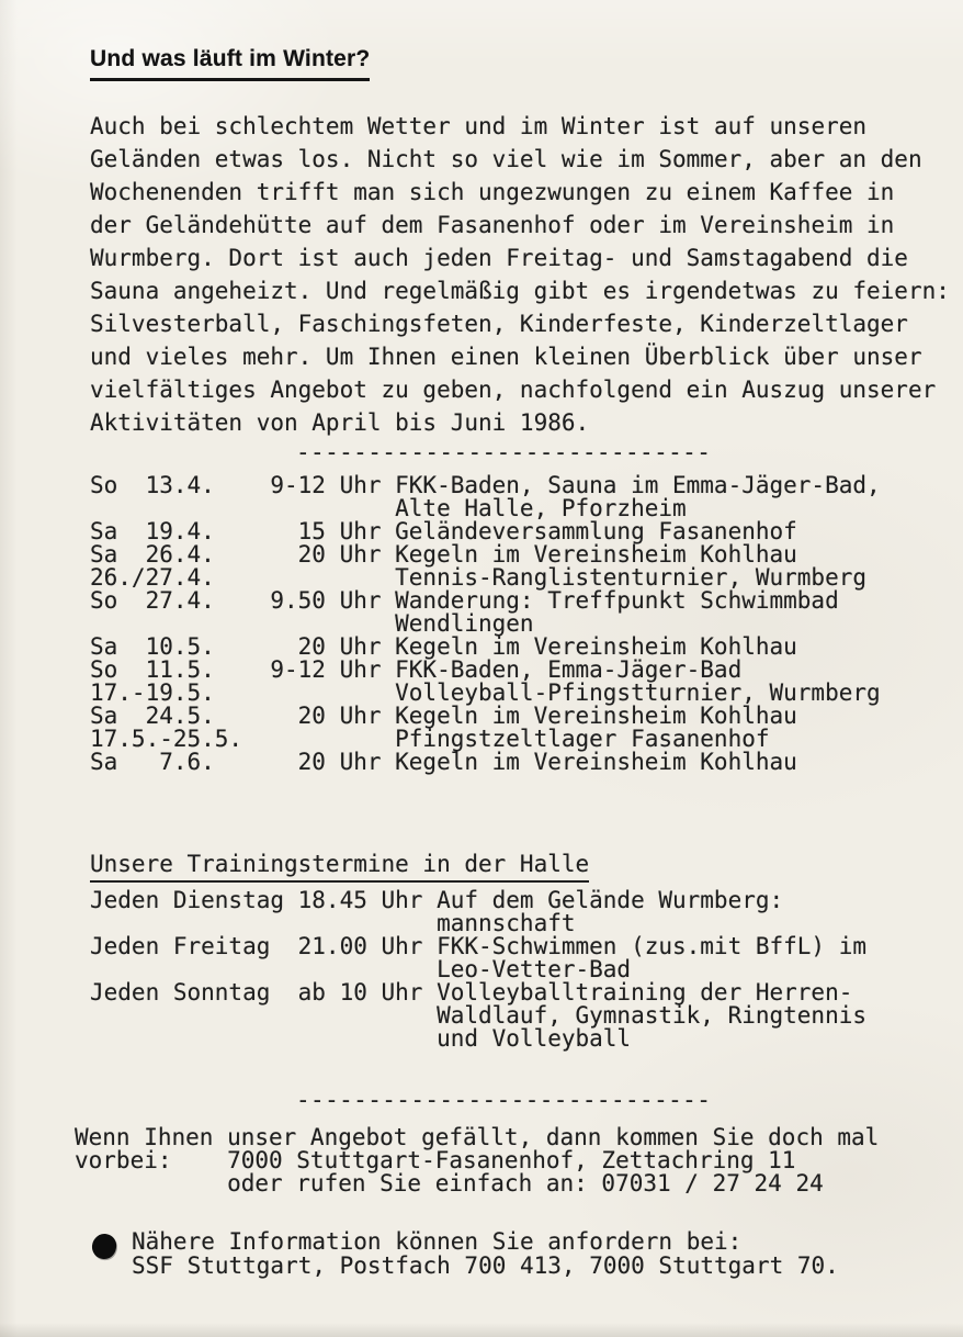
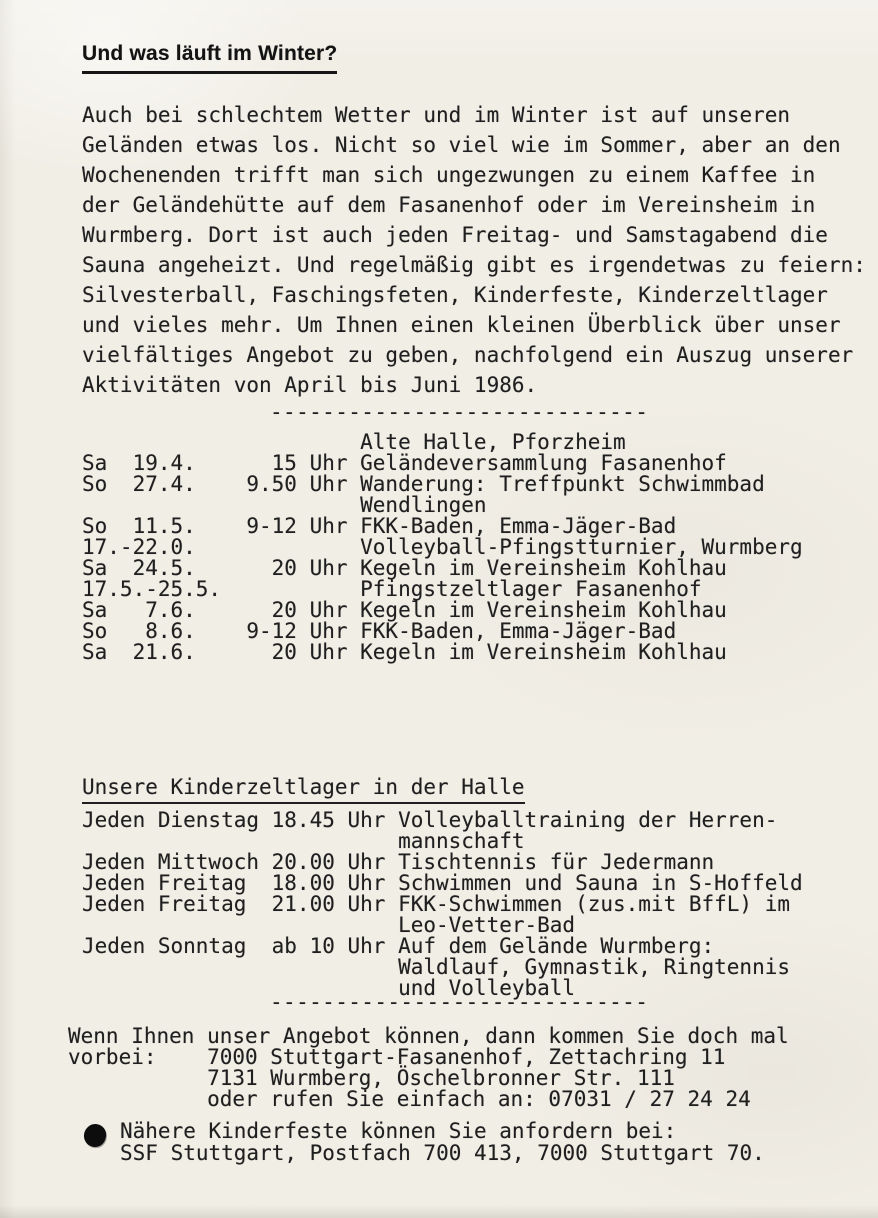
  Und was läuft im Winter?
  Auch bei schlechtem Wetter und im Winter ist auf unseren
  Geländen etwas los. Nicht so viel wie im Sommer, aber an den
  Wochenenden trifft man sich ungezwungen zu einem Kaffee in
  der Geländehütte auf dem Fasanenhof oder im Vereinsheim in
  Wurmberg. Dort ist auch jeden Freitag- und Samstagabend die
  Sauna angeheizt. Und regelmäßig gibt es irgendetwas zu feiern:
  Silvesterball, Faschingsfeten, Kinderfeste, Kinderzeltlager
  und vieles mehr. Um Ihnen einen kleinen Überblick über unser
  vielfältiges Angebot zu geben, nachfolgend ein Auszug unserer
  Aktivitäten von April bis Juni 1986.
  -----------------------------
- So 13.4. 9-12 Uhr FKK-Baden, Sauna im Emma-Jäger-Bad,
  Alte Halle, Pforzheim
  Sa 19.4. 15 Uhr Geländeversammlung Fasanenhof
- Sa 26.4. 20 Uhr Kegeln im Vereinsheim Kohlhau
- 26./27.4. Tennis-Ranglistenturnier, Wurmberg
  So 27.4. 9.50 Uhr Wanderung: Treffpunkt Schwimmbad
  Wendlingen
- Sa 10.5. 20 Uhr Kegeln im Vereinsheim Kohlhau
  So 11.5. 9-12 Uhr FKK-Baden, Emma-Jäger-Bad
- 17.-19.5. Volleyball-Pfingstturnier, Wurmberg
+ 17.-22.0. Volleyball-Pfingstturnier, Wurmberg
  Sa 24.5. 20 Uhr Kegeln im Vereinsheim Kohlhau
  17.5.-25.5. Pfingstzeltlager Fasanenhof
  Sa 7.6. 20 Uhr Kegeln im Vereinsheim Kohlhau
+ So 8.6. 9-12 Uhr FKK-Baden, Emma-Jäger-Bad
+ Sa 21.6. 20 Uhr Kegeln im Vereinsheim Kohlhau
- Unsere Trainingstermine in der Halle
+ Unsere Kinderzeltlager in der Halle
- Jeden Dienstag 18.45 Uhr Auf dem Gelände Wurmberg:
+ Jeden Dienstag 18.45 Uhr Volleyballtraining der Herren-
  mannschaft
+ Jeden Mittwoch 20.00 Uhr Tischtennis für Jedermann
+ Jeden Freitag 18.00 Uhr Schwimmen und Sauna in S-Hoffeld
  Jeden Freitag 21.00 Uhr FKK-Schwimmen (zus.mit BffL) im
  Leo-Vetter-Bad
- Jeden Sonntag ab 10 Uhr Volleyballtraining der Herren-
+ Jeden Sonntag ab 10 Uhr Auf dem Gelände Wurmberg:
  Waldlauf, Gymnastik, Ringtennis
  und Volleyball
  -----------------------------
- Wenn Ihnen unser Angebot gefällt, dann kommen Sie doch mal
+ Wenn Ihnen unser Angebot können, dann kommen Sie doch mal
  vorbei: 7000 Stuttgart-Fasanenhof, Zettachring 11
+ 7131 Wurmberg, Öschelbronner Str. 111
  oder rufen Sie einfach an: 07031 / 27 24 24
- Nähere Information können Sie anfordern bei:
+ Nähere Kinderfeste können Sie anfordern bei:
  SSF Stuttgart, Postfach 700 413, 7000 Stuttgart 70.
